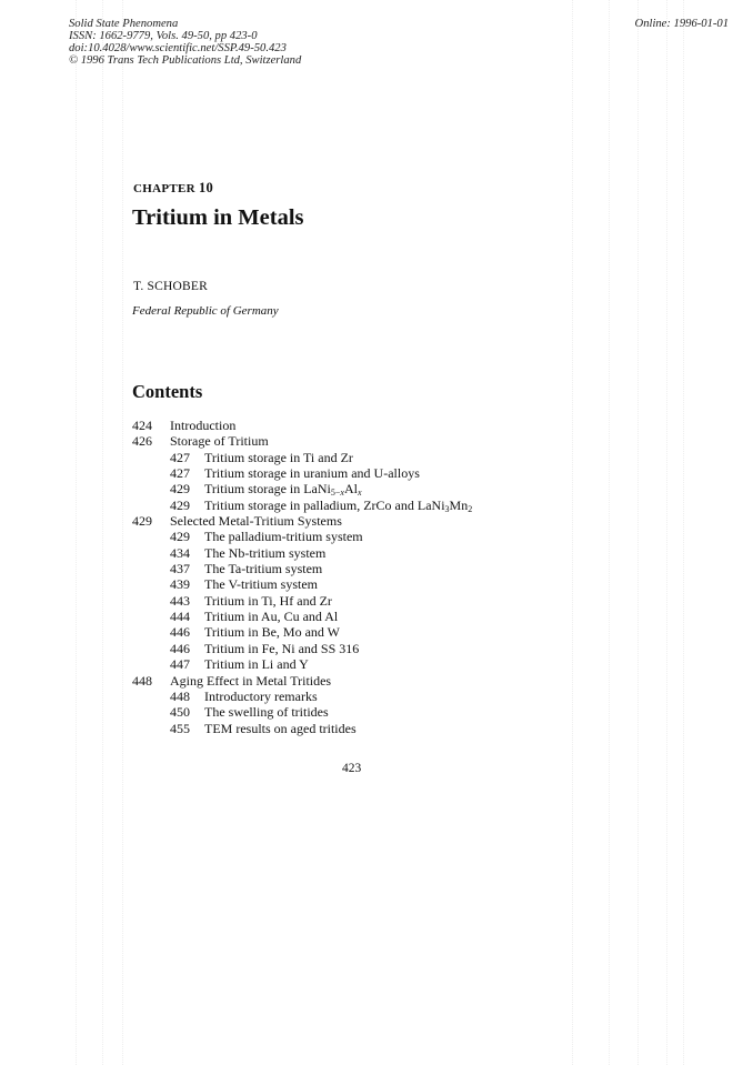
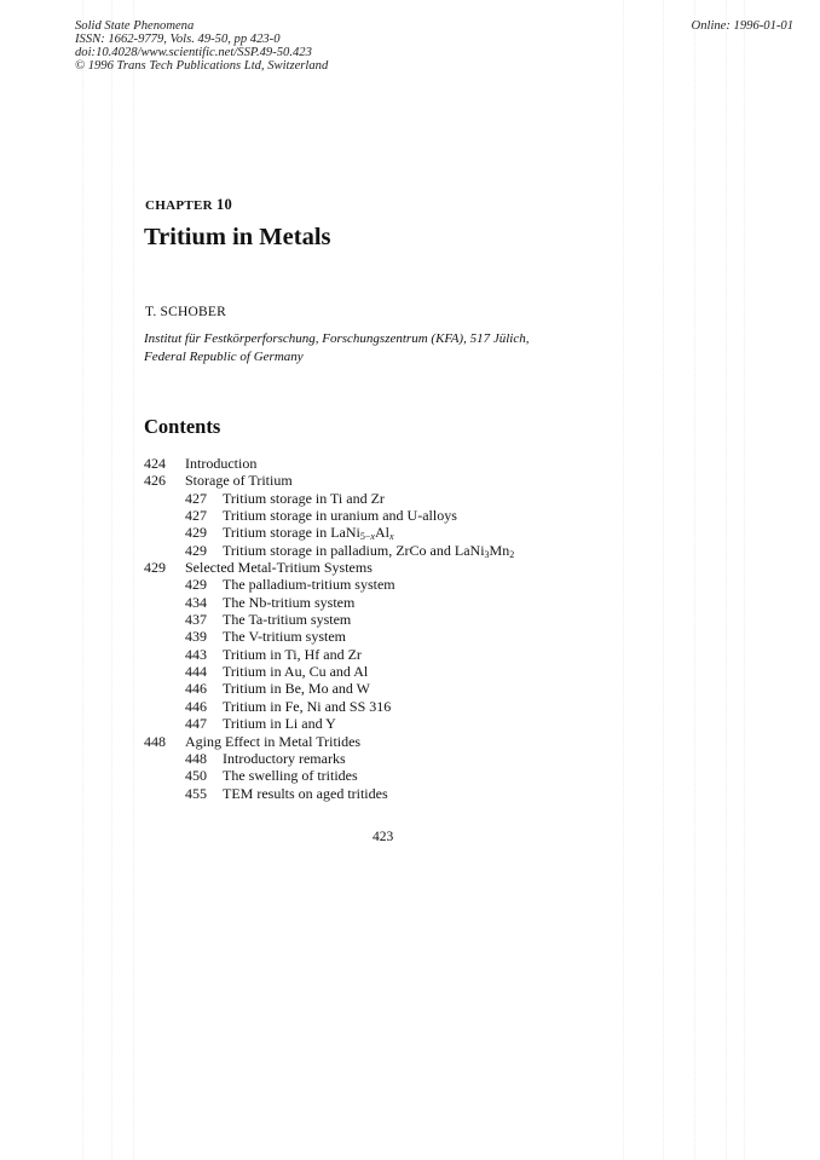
  Solid State Phenomena
  ISSN: 1662-9779, Vols. 49-50, pp 423-0
  doi:10.4028/www.scientific.net/SSP.49-50.423
  © 1996 Trans Tech Publications Ltd, Switzerland
  Online: 1996-01-01
  CHAPTER 10
  Tritium in Metals
  T. SCHOBER
+ Institut für Festkörperforschung, Forschungszentrum (KFA), 517 Jülich,
  Federal Republic of Germany
  Contents
  424
  Introduction
  426
  Storage of Tritium
  427
  Tritium storage in Ti and Zr
  427
  Tritium storage in uranium and U-alloys
  429
  Tritium storage in LaNi5−xAlx
  429
  Tritium storage in palladium, ZrCo and LaNi3Mn2
  429
  Selected Metal-Tritium Systems
  429
  The palladium-tritium system
  434
  The Nb-tritium system
  437
  The Ta-tritium system
  439
  The V-tritium system
  443
  Tritium in Ti, Hf and Zr
  444
  Tritium in Au, Cu and Al
  446
  Tritium in Be, Mo and W
  446
  Tritium in Fe, Ni and SS 316
  447
  Tritium in Li and Y
  448
  Aging Effect in Metal Tritides
  448
  Introductory remarks
  450
  The swelling of tritides
  455
  TEM results on aged tritides
  423
